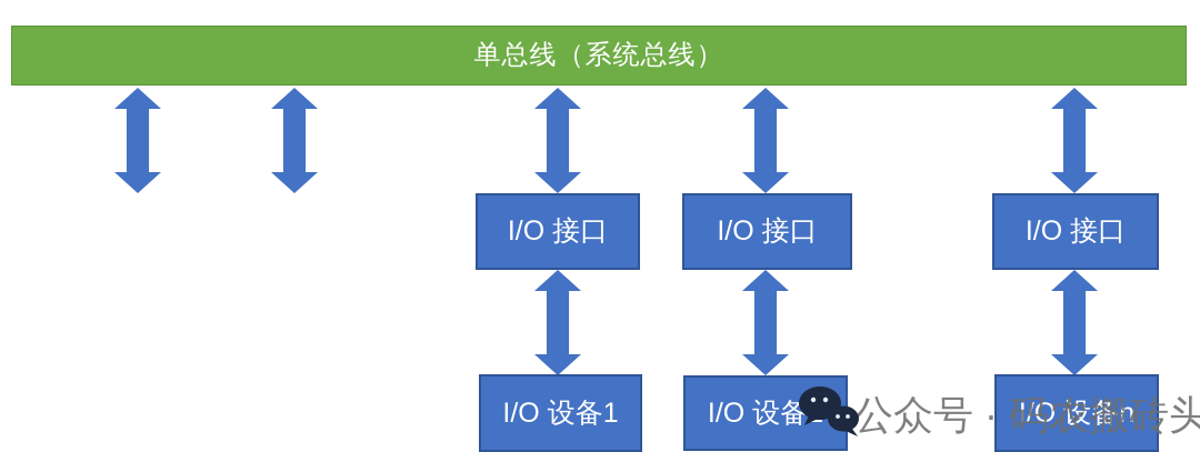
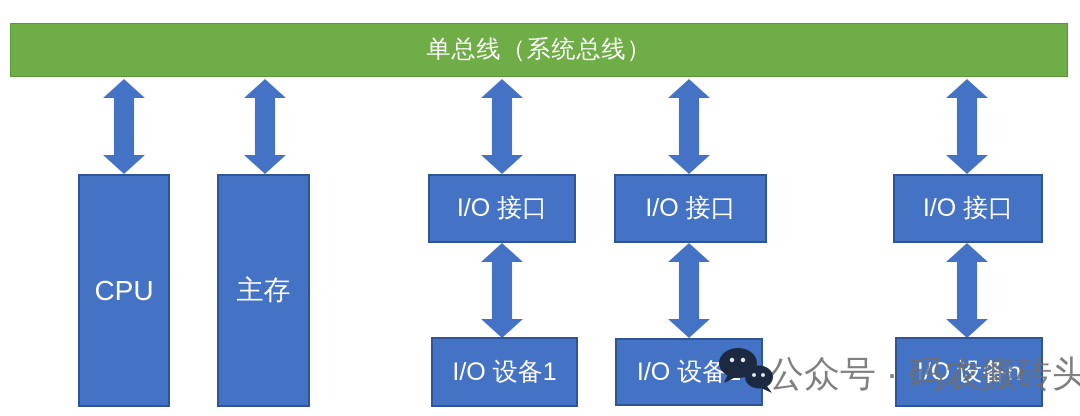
  单总线（系统总线）
+ CPU
+ 主存
  I/O 接口
  I/O 接口
  I/O 接口
  I/O 设备1
  I/O 设备
  I/O 设备n
  公众号 · 码农搬砖头
